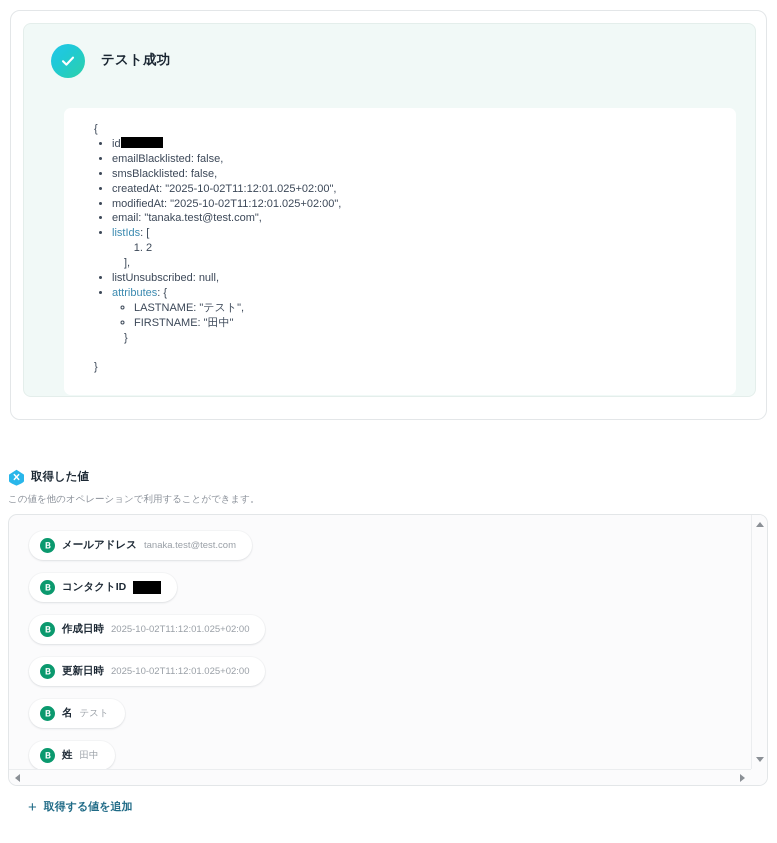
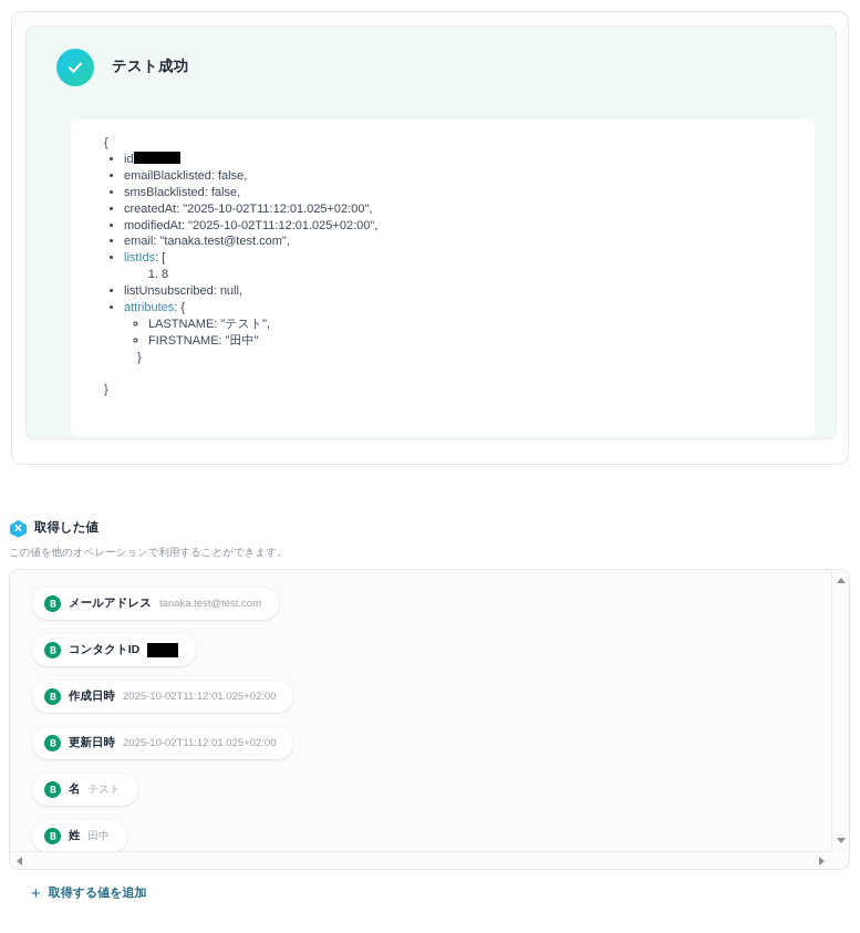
  テスト成功
  {
  id
  emailBlacklisted: false,
  smsBlacklisted: false,
  createdAt: "2025-10-02T11:12:01.025+02:00",
  modifiedAt: "2025-10-02T11:12:01.025+02:00",
  email: "tanaka.test@test.com",
  listIds: [
- 2
+ 8
- ],
  listUnsubscribed: null,
  attributes: {
  LASTNAME: "テスト",
  FIRSTNAME: "田中"
  }
  }
  取得した値
  この値を他のオペレーションで利用することができます。
  メールアドレス
  tanaka.test@test.com
  コンタクトID
  作成日時
  2025-10-02T11:12:01.025+02:00
  更新日時
  2025-10-02T11:12:01.025+02:00
  名
  テスト
  姓
  田中
  +
  取得する値を追加
